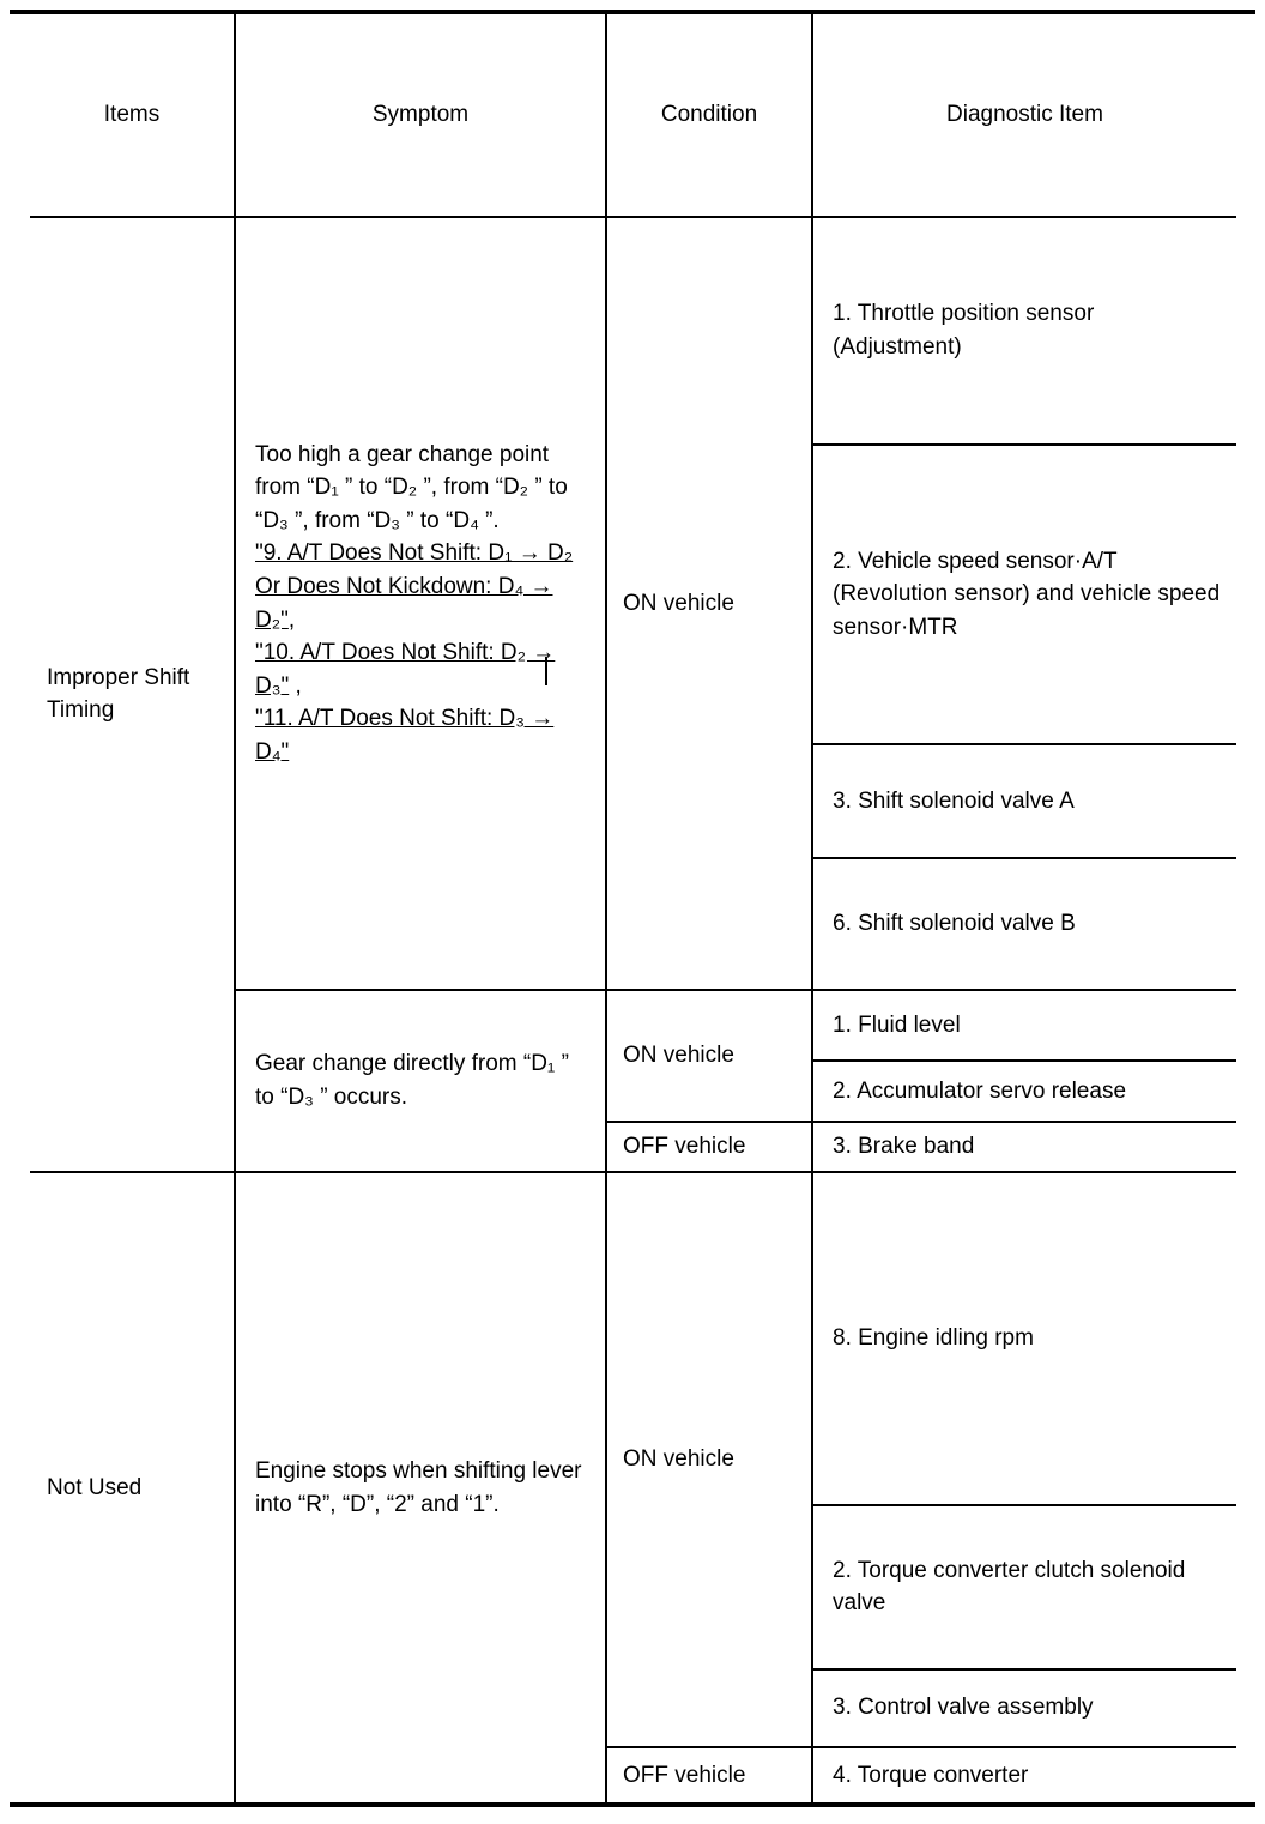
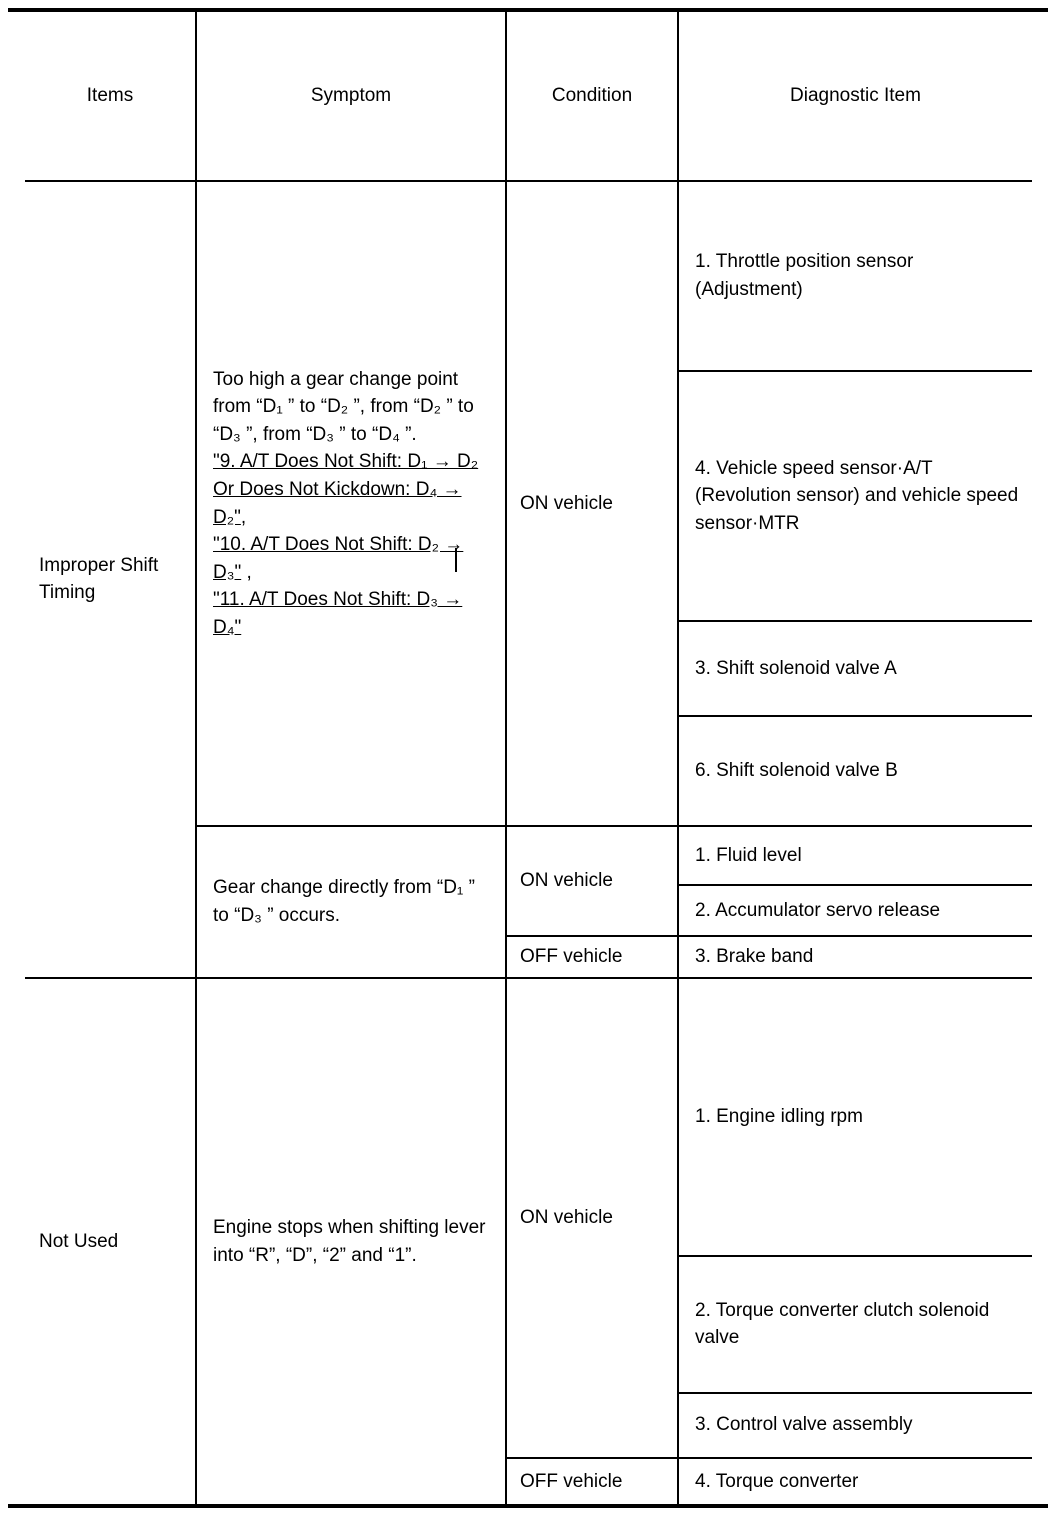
  Items	Symptom	Condition	Diagnostic Item
  Improper Shift Timing	Too high a gear change point from “D₁ ” to “D₂ ”, from “D₂ ” to “D₃ ”, from “D₃ ” to “D₄ ”. "9. A/T Does Not Shift: D₁ → D₂ Or Does Not Kickdown: D₄ → D₂", "10. A/T Does Not Shift: D₂ → D₃" , "11. A/T Does Not Shift: D₃ → D₄"	ON vehicle	1. Throttle position sensor (Adjustment)
- 2. Vehicle speed sensor·A/T (Revolution sensor) and vehicle speed sensor·MTR
+ 4. Vehicle speed sensor·A/T (Revolution sensor) and vehicle speed sensor·MTR
  3. Shift solenoid valve A
  6. Shift solenoid valve B
  Gear change directly from “D₁ ” to “D₃ ” occurs.	ON vehicle	1. Fluid level
  2. Accumulator servo release
  OFF vehicle	3. Brake band
- Not Used	Engine stops when shifting lever into “R”, “D”, “2” and “1”.	ON vehicle	8. Engine idling rpm
+ Not Used	Engine stops when shifting lever into “R”, “D”, “2” and “1”.	ON vehicle	1. Engine idling rpm
  2. Torque converter clutch solenoid valve
  3. Control valve assembly
  OFF vehicle	4. Torque converter
